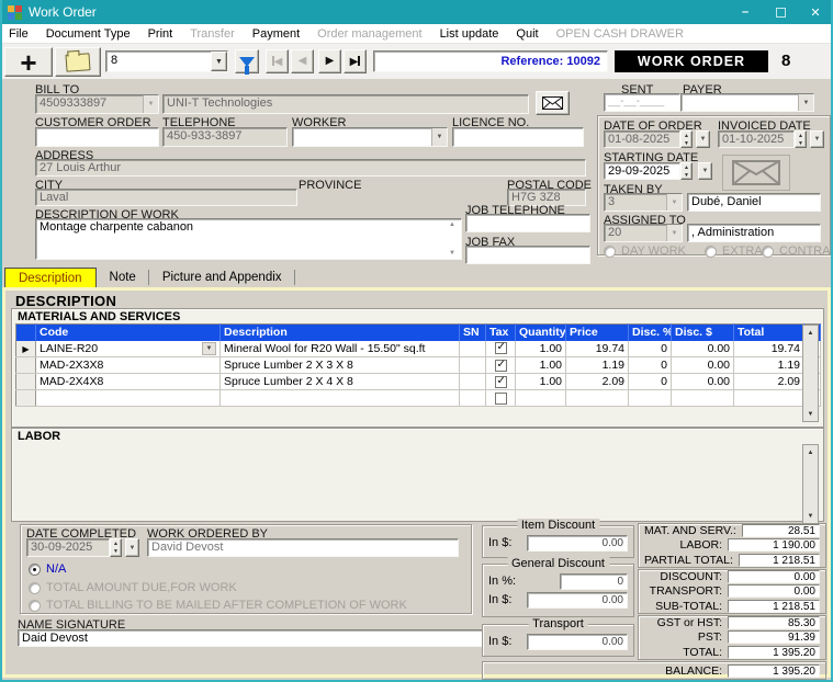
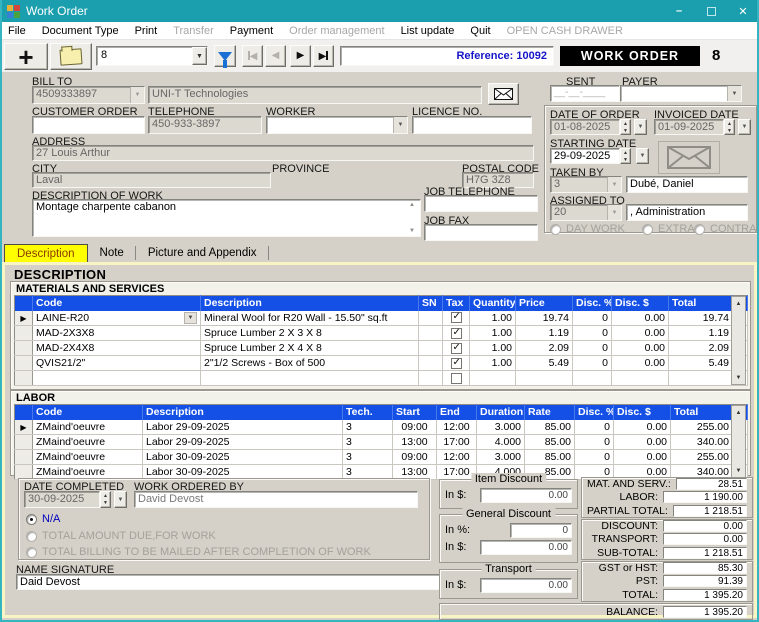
  Work Order
  –
  ✕
  File
  Document Type
  Print
  Transfer
  Payment
  Order management
  List update
  Quit
  OPEN CASH DRAWER
  +
  8
  ◀
  ◀
  ▶
  ▶
  Reference: 10092
  WORK ORDER
  8
  BILL TO
  4509333897
  UNI-T Technologies
  CUSTOMER ORDER
  TELEPHONE
  WORKER
  LICENCE NO.
  450-933-3897
  ADDRESS
  27 Louis Arthur
  CITY
  PROVINCE
  POSTAL CODE
  Laval
  H7G 3Z8
  DESCRIPTION OF WORK
  Montage charpente cabanon
  JOB TELEPHONE
  JOB FAX
  SENT
  __-__-____
  PAYER
  DATE OF ORDER
  01-08-2025
  INVOICED DATE
- 01-10-2025
+ 01-09-2025
  STARTING DATE
  29-09-2025
  TAKEN BY
  3
  Dubé, Daniel
  ASSIGNED TO
  20
  , Administration
  DAY WORK
  EXTRA
  CONTRA
  Description
  Note
  Picture and Appendix
  DESCRIPTION
  MATERIALS AND SERVICES
  	Code	Description	SN	Tax	Quantity	Price	Disc. %	Disc. $	Total
  ▶	LAINE-R20	Mineral Wool for R20 Wall - 15.50" sq.ft			1.00	19.74	0	0.00	19.74
  	MAD-2X3X8	Spruce Lumber 2 X 3 X 8			1.00	1.19	0	0.00	1.19
  	MAD-2X4X8	Spruce Lumber 2 X 4 X 8			1.00	2.09	0	0.00	2.09
+ 	QVIS21/2"	2"1/2 Screws - Box of 500			1.00	5.49	0	0.00	5.49
  LABOR
+ 	Code	Description	Tech.	Start	End	Duration	Rate	Disc. %	Disc. $	Total
+ ▶	ZMaind'oeuvre	Labor 29-09-2025	3	09:00	12:00	3.000	85.00	0	0.00	255.00
+ 	ZMaind'oeuvre	Labor 29-09-2025	3	13:00	17:00	4.000	85.00	0	0.00	340.00
+ 	ZMaind'oeuvre	Labor 30-09-2025	3	09:00	12:00	3.000	85.00	0	0.00	255.00
+ 	ZMaind'oeuvre	Labor 30-09-2025	3	13:00	17:00	4.000	85.00	0	0.00	340.00
  DATE COMPLETED
  30-09-2025
  WORK ORDERED BY
  David Devost
  N/A
  TOTAL AMOUNT DUE,FOR WORK
  TOTAL BILLING TO BE MAILED AFTER COMPLETION OF WORK
  NAME SIGNATURE
  Daid Devost
  Item Discount
  In $:
  0.00
  General Discount
  In %:
  0
  In $:
  0.00
  Transport
  In $:
  0.00
  MAT. AND SERV.:
  28.51
  LABOR:
  1 190.00
  PARTIAL TOTAL:
  1 218.51
  DISCOUNT:
  0.00
  TRANSPORT:
  0.00
  SUB-TOTAL:
  1 218.51
  GST or HST:
  85.30
  PST:
  91.39
  TOTAL:
  1 395.20
  BALANCE:
  1 395.20
